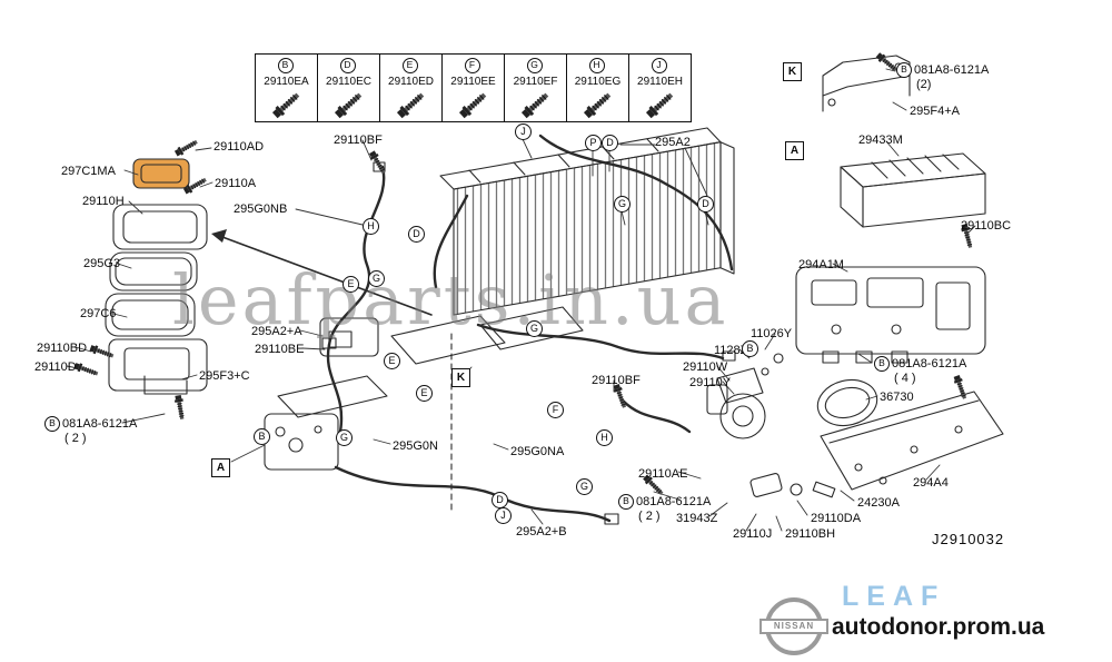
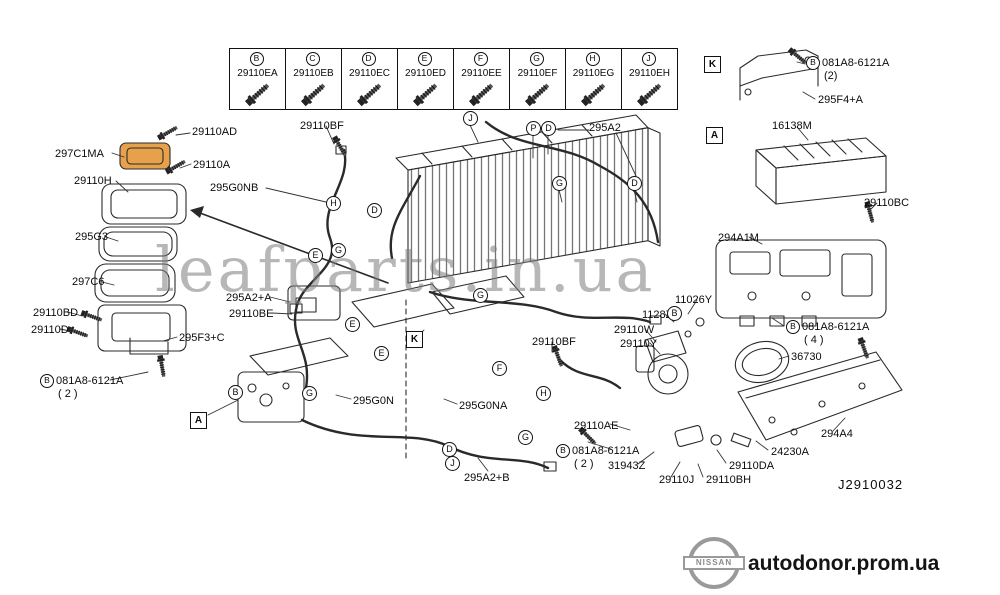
  B
  29110EA
+ C
+ 29110EB
  D
  29110EC
  E
  29110ED
  F
  29110EE
  G
  29110EF
  H
  29110EG
  J
  29110EH
  K
  A
  K
  A
  29110AD
  297C1MA
  29110A
  29110H
  295G0NB
  29110BF
  295A2
  295G3
  297C6
  29110BD
  29110D
  295F3+C
  295A2+A
  29110BE
  295G0N
  295G0NA
  29110BF
  295A2+B
  29110W
  29110Y
  11026Y
  1128
- 29433M
+ 16138M
  29110BC
  294A1M
  36730
  294A4
  24230A
  29110DA
  29110BH
  29110J
  31943Z
  29110AE
  295F4+A
  J2910032
  B 081A8-6121A
  ( 2 )
  B 081A8-6121A
  ( 4 )
  B 081A8-6121A
  ( 2 )
  B 081A8-6121A
  (2)
  H
  D
  G
  E
  J
  P
  D
  G
  D
  G
  F
  H
  G
  E
  B
  D
  J
  E
  G
  B
  leafparts.in.ua
  NISSAN
- LEAF
  autodonor.prom.ua
